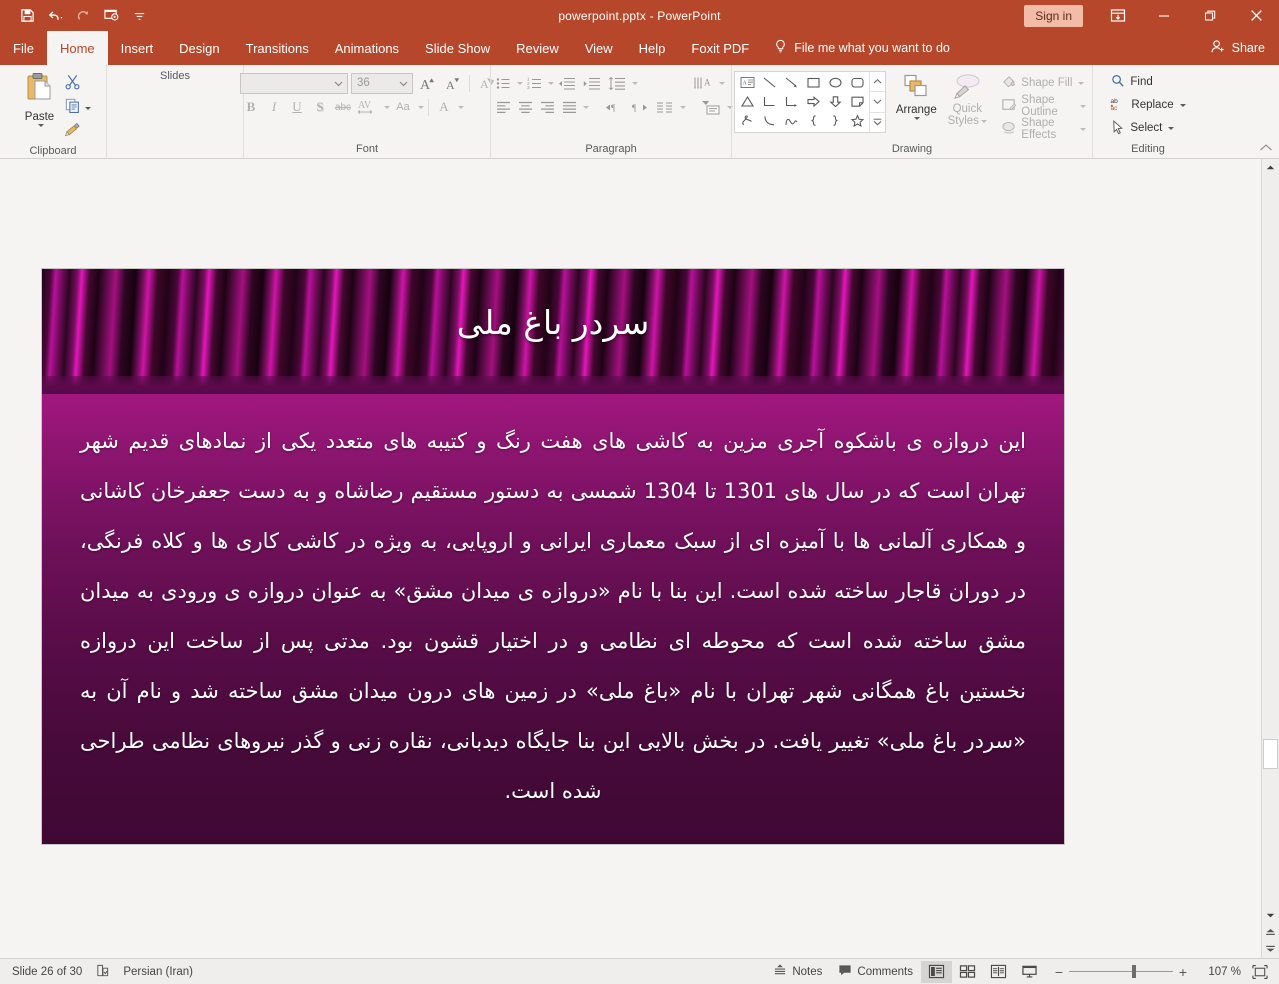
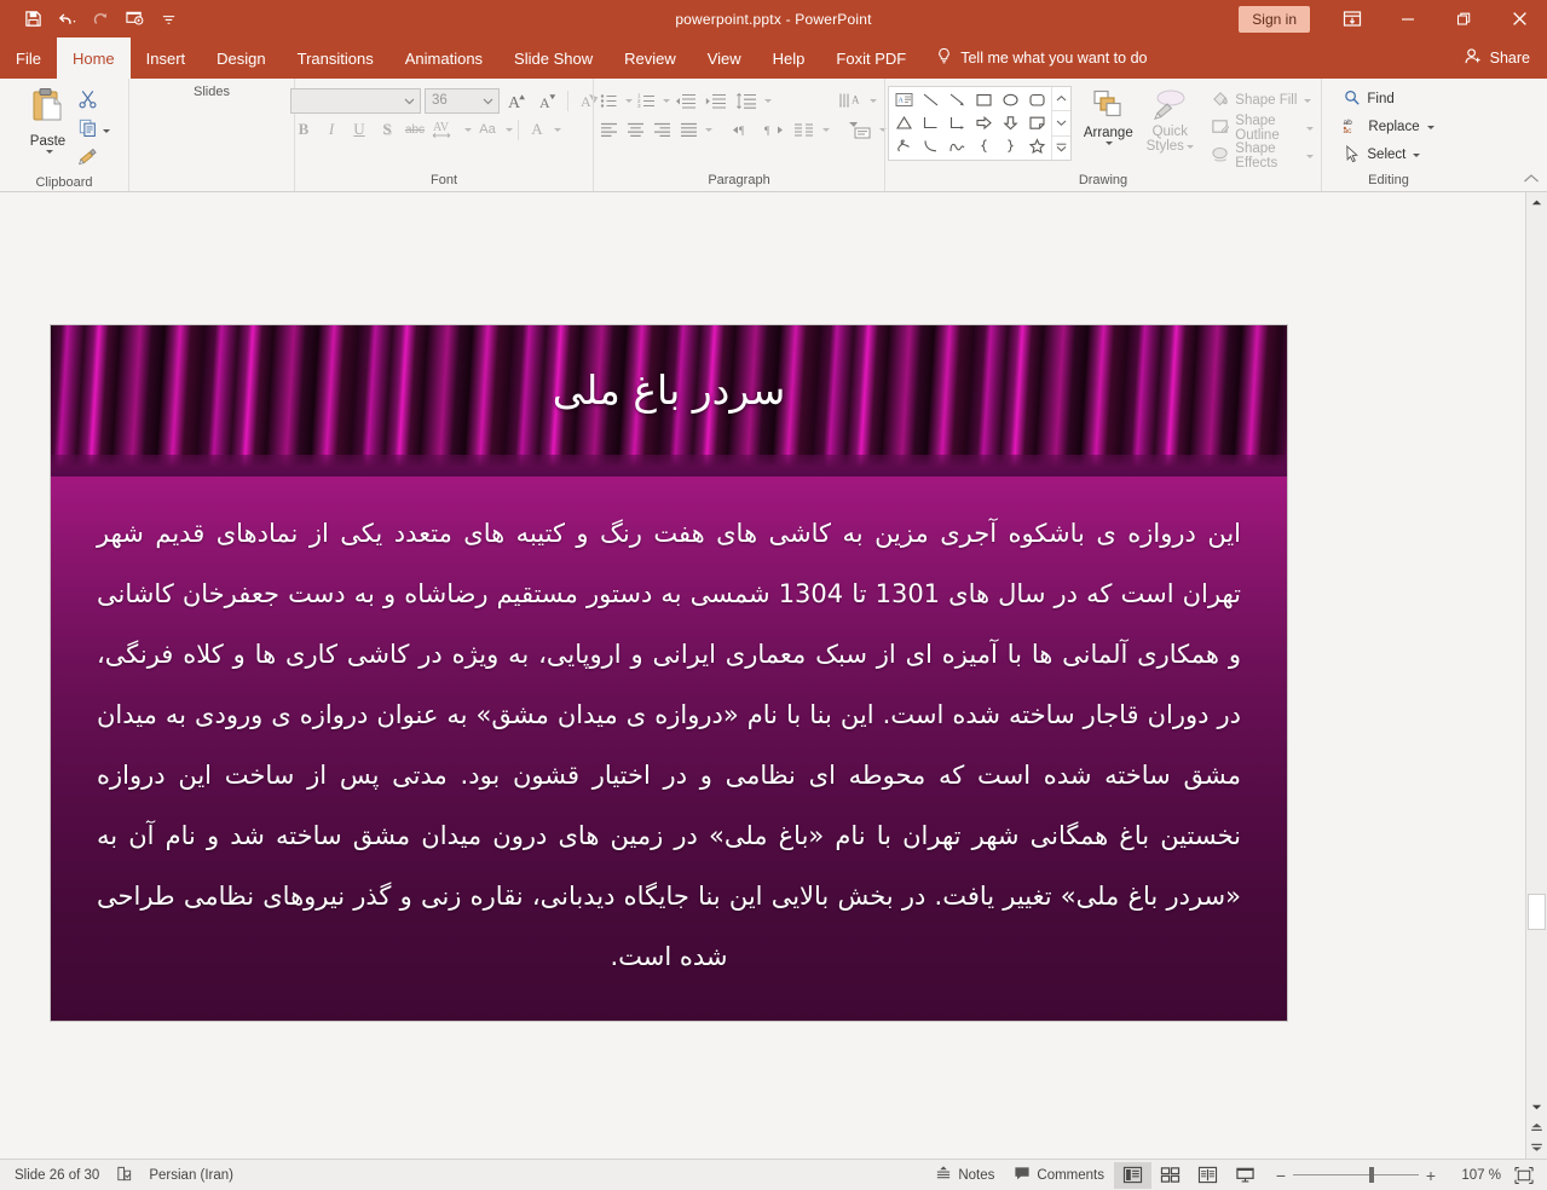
  powerpoint.pptx - PowerPoint
  Sign in
  File
  Home
  Insert
  Design
  Transitions
  Animations
  Slide Show
  Review
  View
  Help
  Foxit PDF
- File me what you want to do
+ Tell me what you want to do
  Share
  Paste
  Clipboard
  Slides
  36
  A
  A
  A
  B
  I
  U
  S
  abc
  AV
  Aa
  A
  Font
  A
  ¶
  ¶
  Paragraph
  Arrange
  Quick
  Styles
  Shape Fill
  Shape Outline
  Shape Effects
  Drawing
  Find
  Replace
  Select
  Editing
  سردر باغ ملی
  این دروازه ی باشکوه آجری مزین به کاشی های هفت رنگ و کتیبه های متعدد یکی از نمادهای قدیم شهر تهران است که در سال های 1301 تا 1304 شمسی به دستور مستقیم رضاشاه و به دست جعفرخان کاشانی و همکاری آلمانی ها با آمیزه ای از سبک معماری ایرانی و اروپایی، به ویژه در کاشی کاری ها و کلاه فرنگی، در دوران قاجار ساخته شده است. این بنا با نام «دروازه ی میدان مشق» به عنوان دروازه ی ورودی به میدان مشق ساخته شده است که محوطه ای نظامی و در اختیار قشون بود. مدتی پس از ساخت این دروازه نخستین باغ همگانی شهر تهران با نام «باغ ملی» در زمین های درون میدان مشق ساخته شد و نام آن به «سردر باغ ملی» تغییر یافت. در بخش بالایی این بنا جایگاه دیدبانی، نقاره زنی و گذر نیروهای نظامی طراحی شده است.
  Slide 26 of 30
  Persian (Iran)
  Notes
  Comments
  −
  +
  107 %
